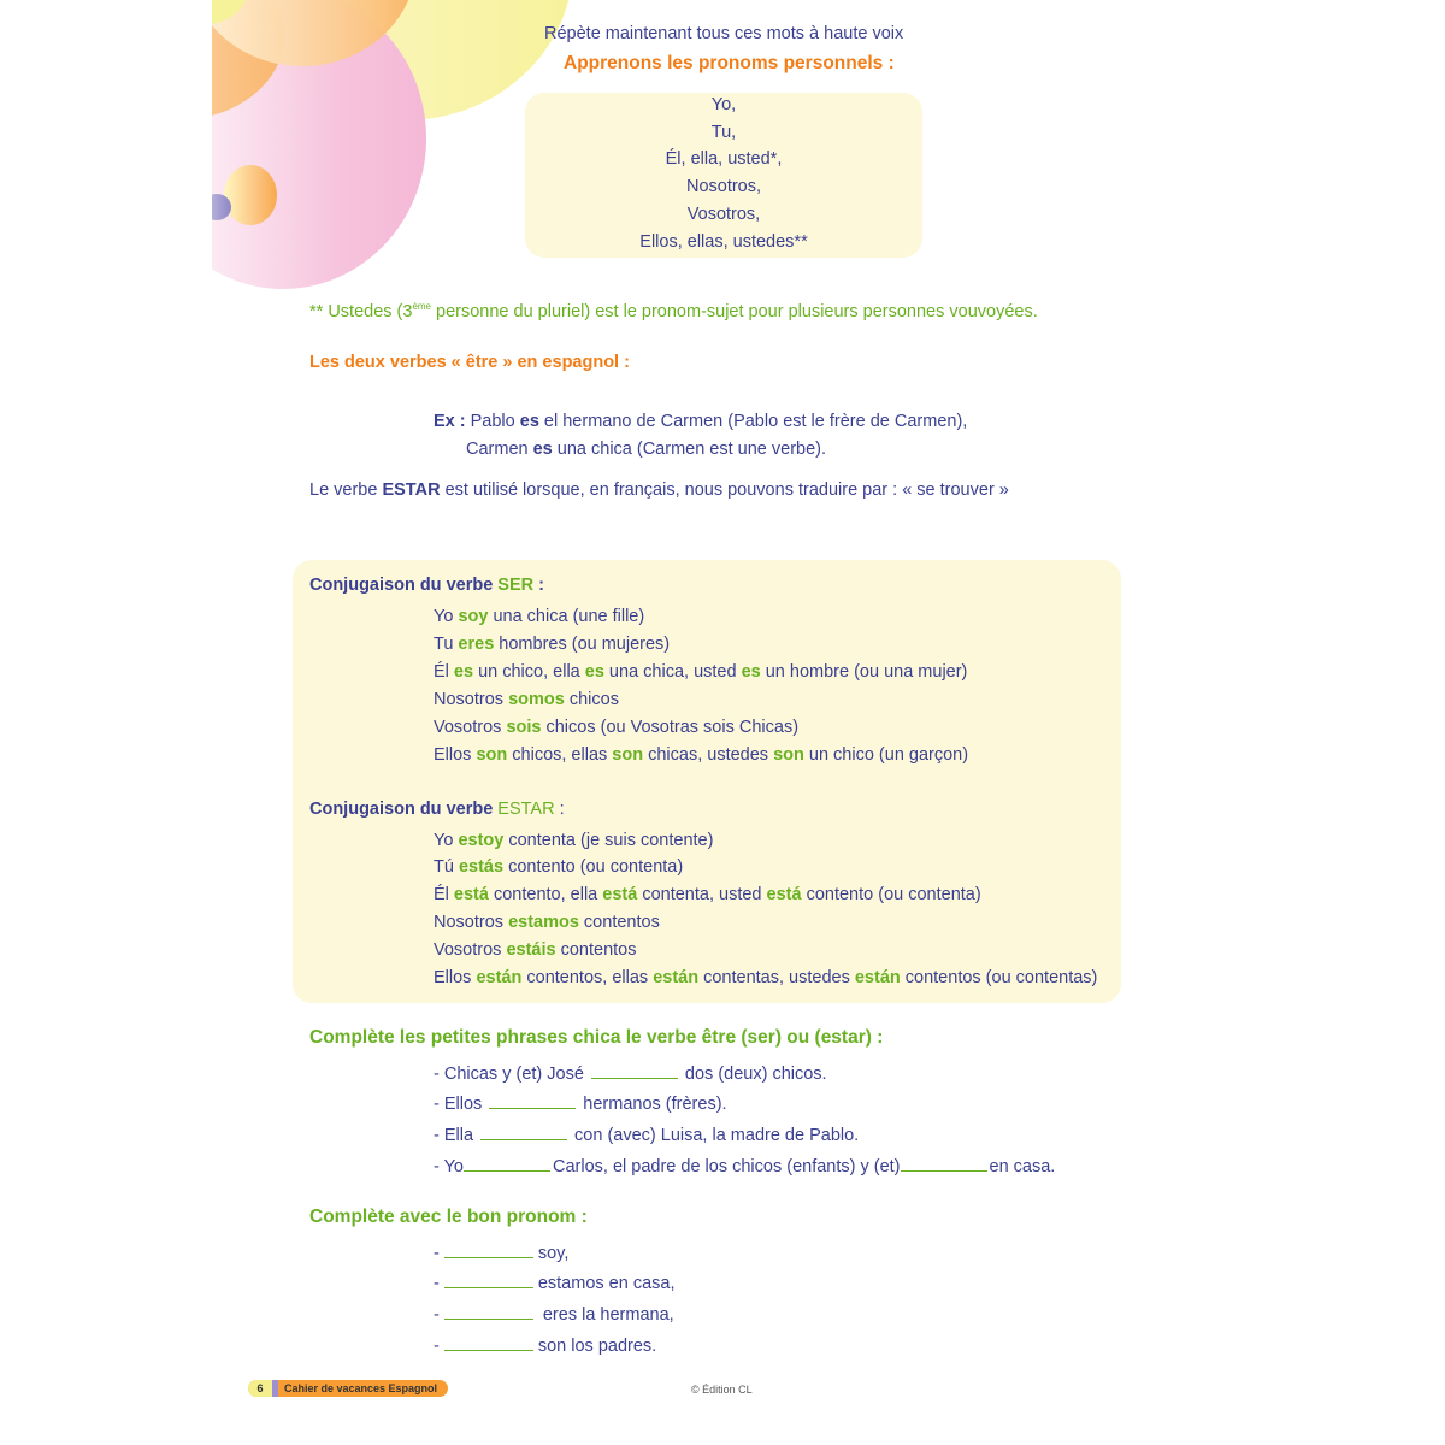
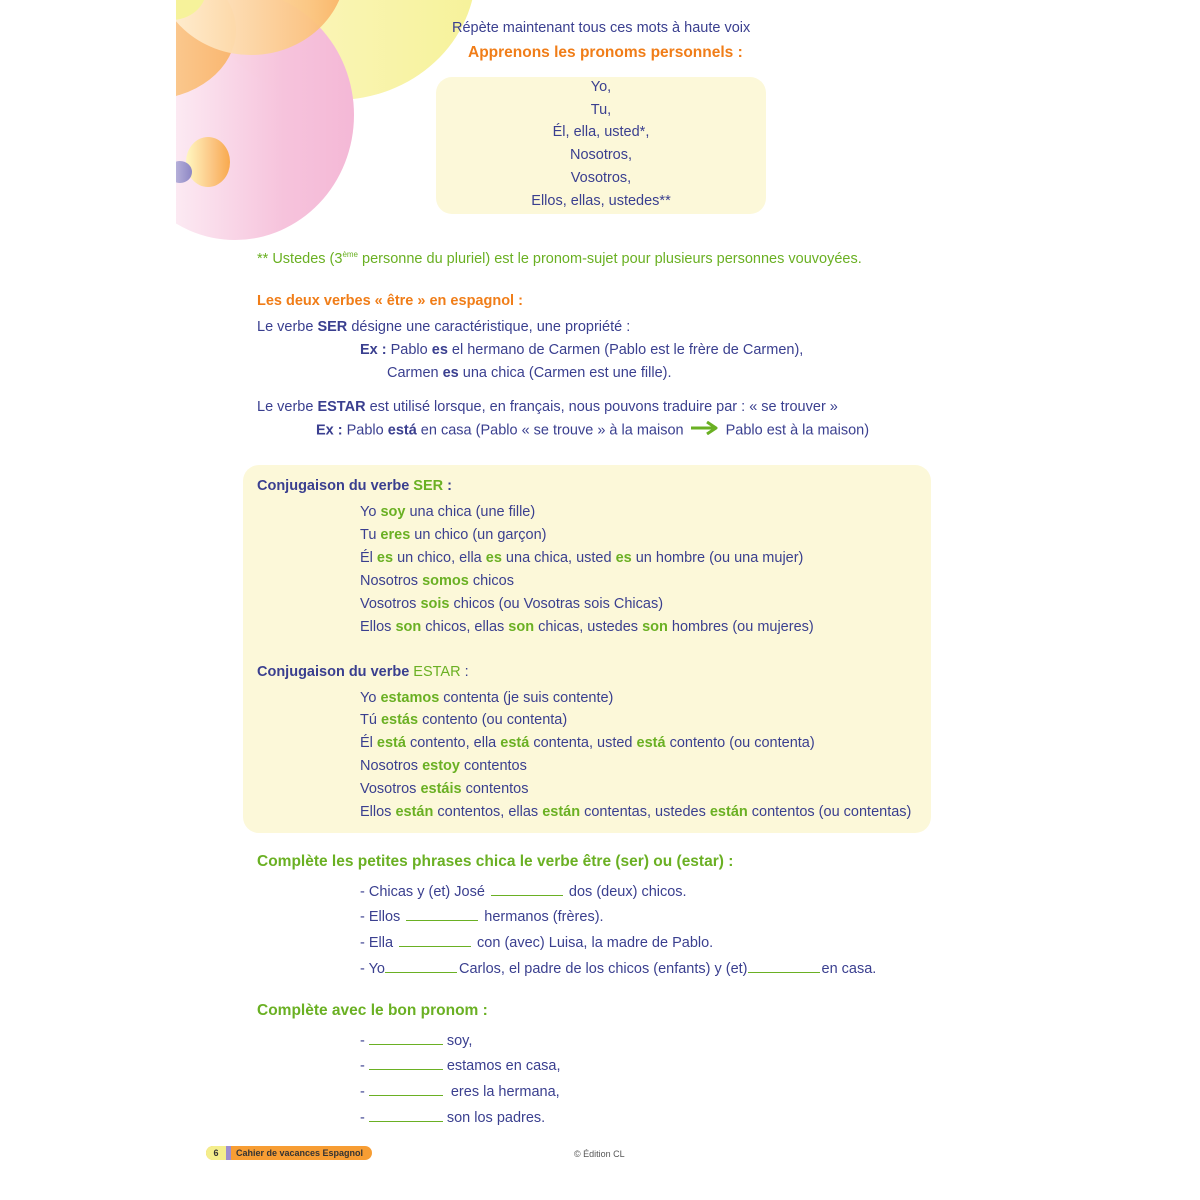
  Répète maintenant tous ces mots à haute voix
  Apprenons les pronoms personnels :
  Yo,
  Tu,
  Él, ella, usted*,
  Nosotros,
  Vosotros,
  Ellos, ellas, ustedes**
  ** Ustedes (3ème personne du pluriel) est le pronom-sujet pour plusieurs personnes vouvoyées.
  Les deux verbes « être » en espagnol :
+ Le verbe SER désigne une caractéristique, une propriété :
  Ex : Pablo es el hermano de Carmen (Pablo est le frère de Carmen),
- Carmen es una chica (Carmen est une verbe).
+ Carmen es una chica (Carmen est une fille).
  Le verbe ESTAR est utilisé lorsque, en français, nous pouvons traduire par : « se trouver »
+ Ex : Pablo está en casa (Pablo « se trouve » à la maison Pablo est à la maison)
  Conjugaison du verbe SER :
  Yo soy una chica (une fille)
- Tu eres hombres (ou mujeres)
+ Tu eres un chico (un garçon)
  Él es un chico, ella es una chica, usted es un hombre (ou una mujer)
  Nosotros somos chicos
  Vosotros sois chicos (ou Vosotras sois Chicas)
- Ellos son chicos, ellas son chicas, ustedes son un chico (un garçon)
+ Ellos son chicos, ellas son chicas, ustedes son hombres (ou mujeres)
  Conjugaison du verbe ESTAR :
- Yo estoy contenta (je suis contente)
+ Yo estamos contenta (je suis contente)
  Tú estás contento (ou contenta)
  Él está contento, ella está contenta, usted está contento (ou contenta)
- Nosotros estamos contentos
+ Nosotros estoy contentos
  Vosotros estáis contentos
  Ellos están contentos, ellas están contentas, ustedes están contentos (ou contentas)
  Complète les petites phrases chica le verbe être (ser) ou (estar) :
  - Chicas y (et) José dos (deux) chicos.
  - Ellos hermanos (frères).
  - Ella con (avec) Luisa, la madre de Pablo.
  - Yo Carlos, el padre de los chicos (enfants) y (et) en casa.
  Complète avec le bon pronom :
  - soy,
  - estamos en casa,
  - eres la hermana,
  - son los padres.
  6
  Cahier de vacances Espagnol
  © Édition CL
